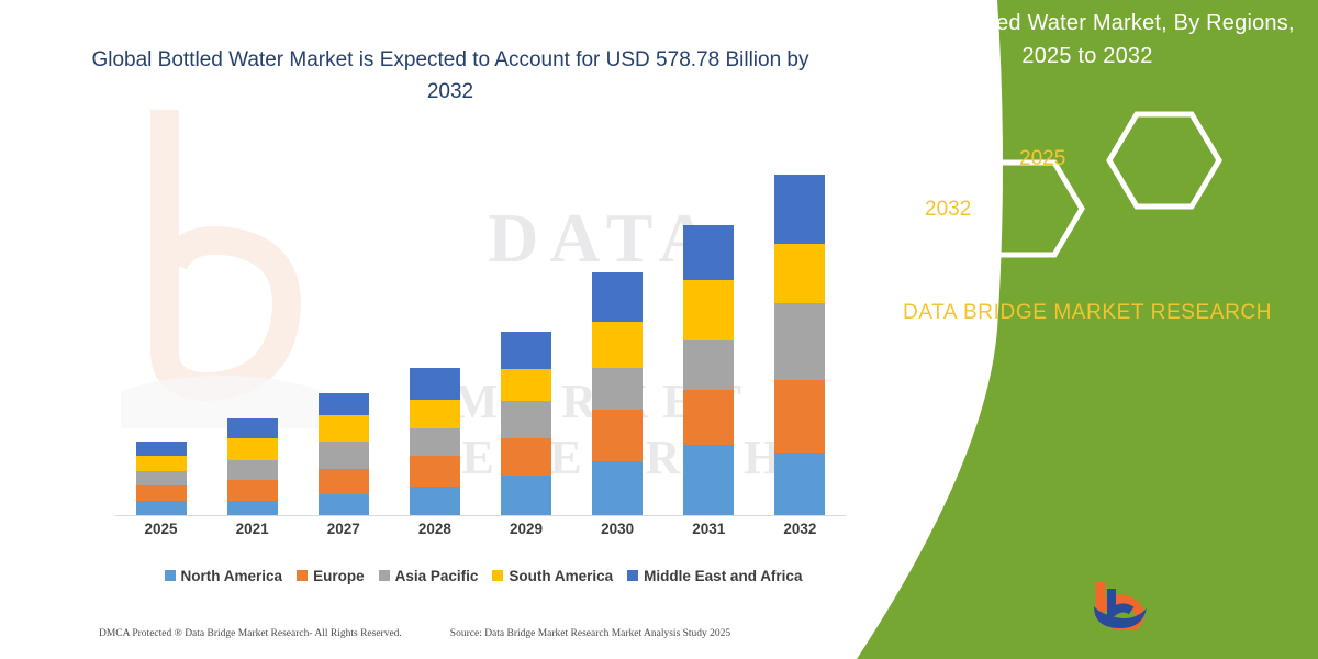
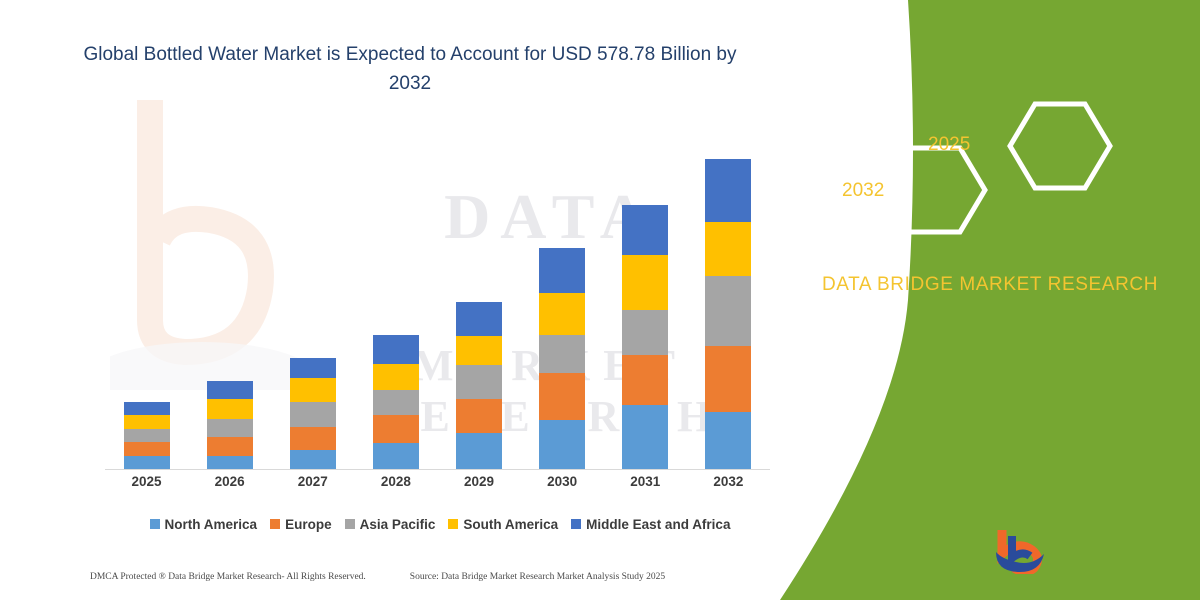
  DAT
  Global Bottled Water Market is Expected to Account for USD 578.78 Billion by 2032
  2025
- 2021
+ 2026
  2027
  2028
  2029
  2030
  2031
  2032
  North America
  Europe
  Asia Pacific
  South America
  Middle East and Africa
  DMCA Protected ® Data Bridge Market Research- All Rights Reserved.
  Source: Data Bridge Market Research Market Analysis Study 2025
- Global Bottled Water Market, By Regions, 2025 to 2032
  2025
  2032
  DATA BRIDGE MARKET RESEARCH
